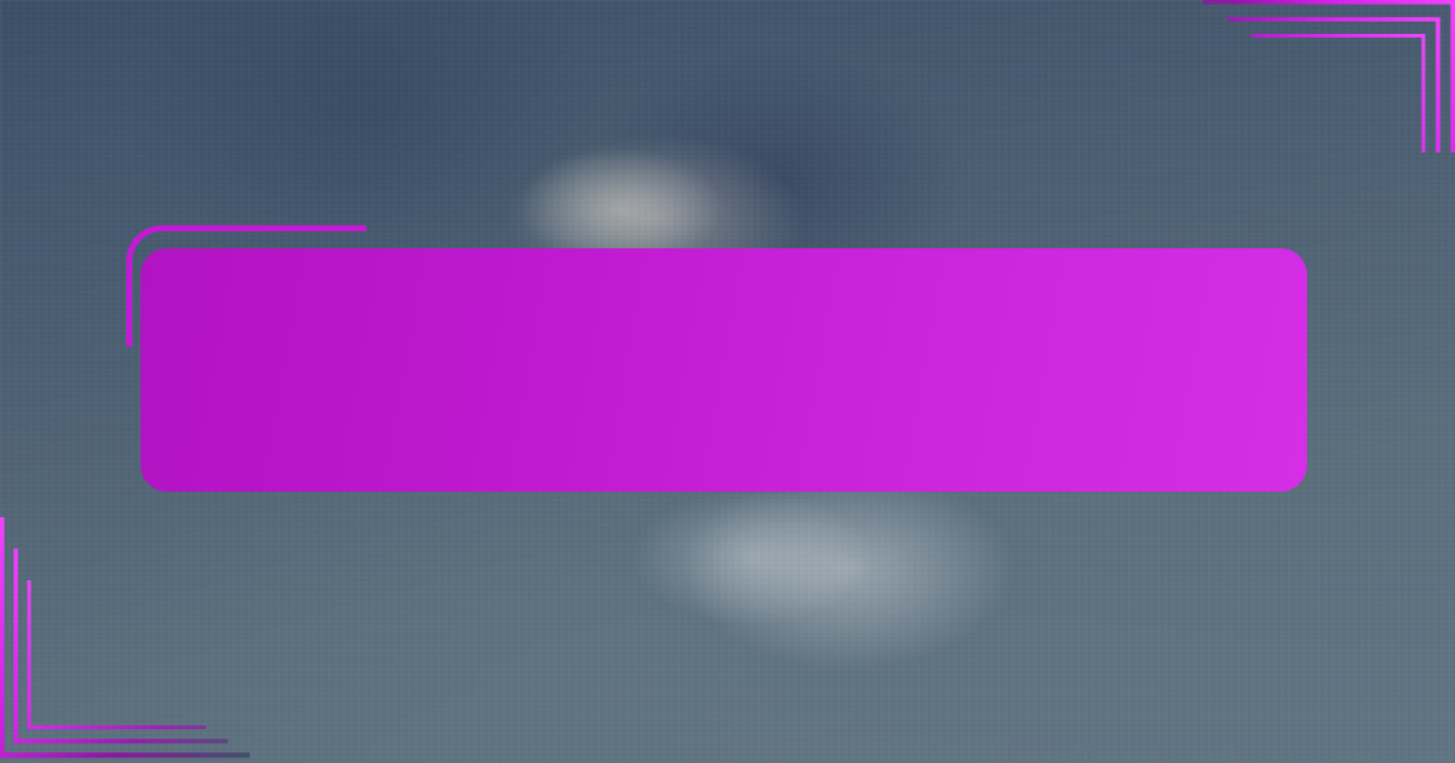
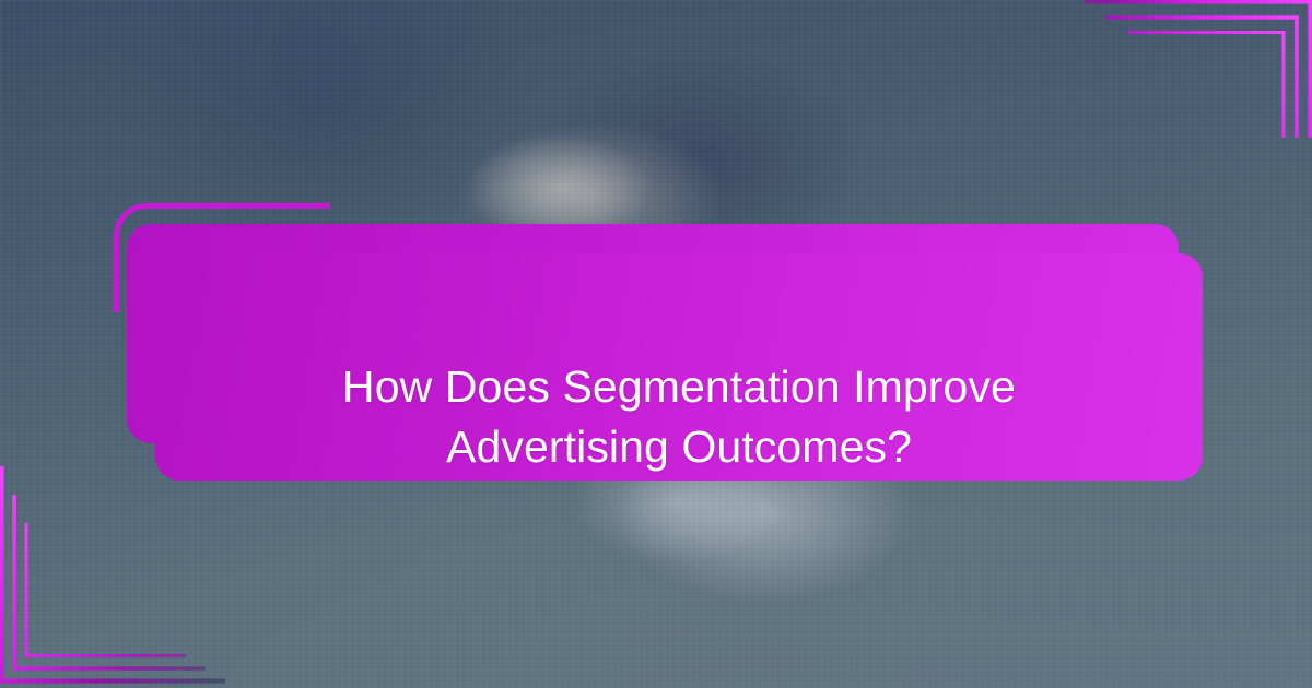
+ How Does Segmentation Improve Advertising Outcomes?
